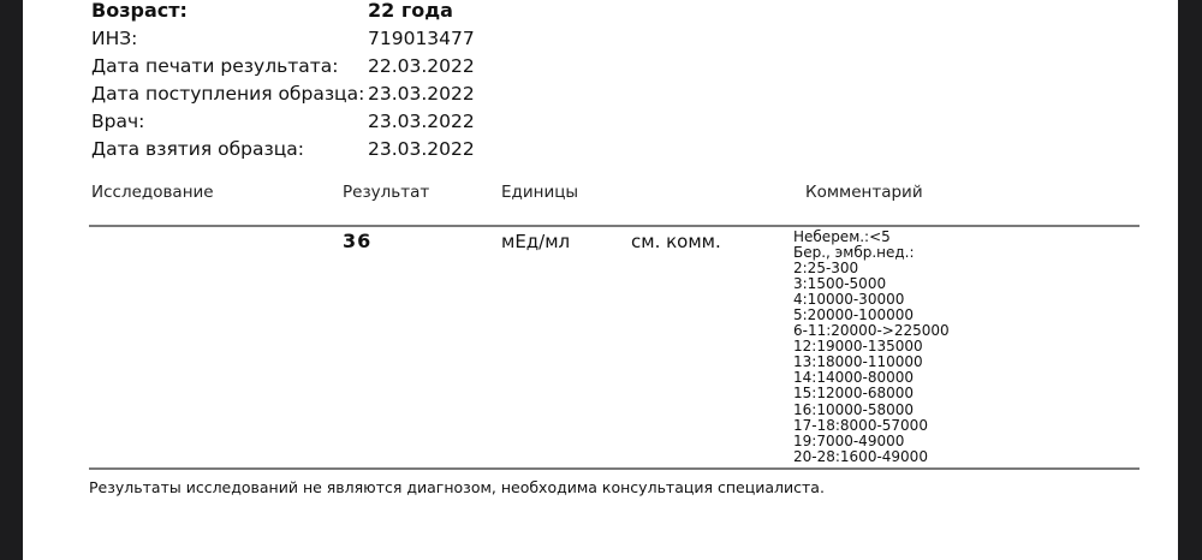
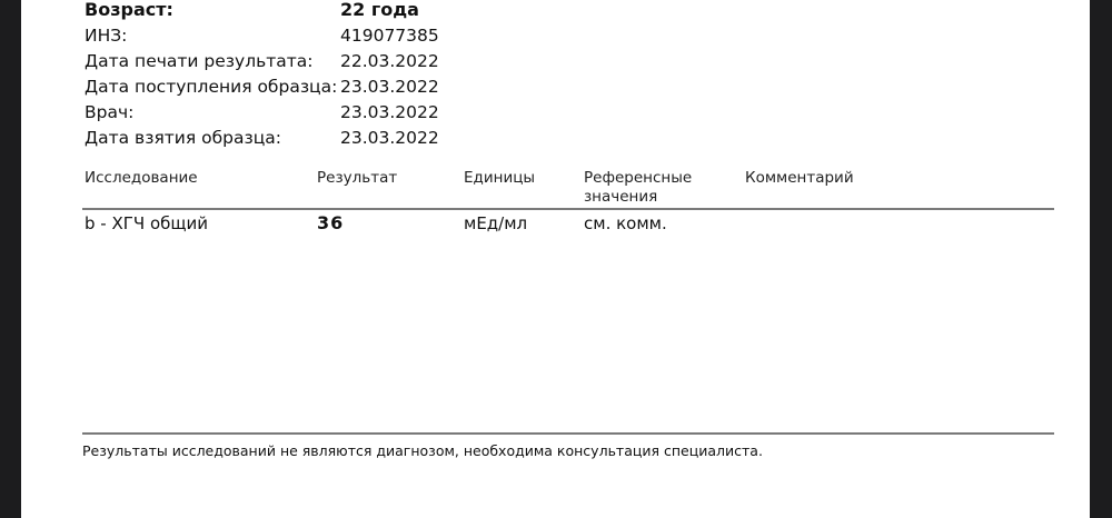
  Возраст:
  22 года
  ИНЗ:
- 719013477
+ 419077385
  Дата печати результата:
  22.03.2022
  Дата поступления образца:
  23.03.2022
  Врач:
  23.03.2022
  Дата взятия образца:
  23.03.2022
  Исследование
  Результат
  Единицы
+ Референсные
+ значения
  Комментарий
+ b - ХГЧ общий
  36
  мЕд/мл
  см. комм.
- Неберем.:<5
- Бер., эмбр.нед.:
- 2:25-300
- 3:1500-5000
- 4:10000-30000
- 5:20000-100000
- 6-11:20000->225000
- 12:19000-135000
- 13:18000-110000
- 14:14000-80000
- 15:12000-68000
- 16:10000-58000
- 17-18:8000-57000
- 19:7000-49000
- 20-28:1600-49000
  Результаты исследований не являются диагнозом, необходима консультация специалиста.
